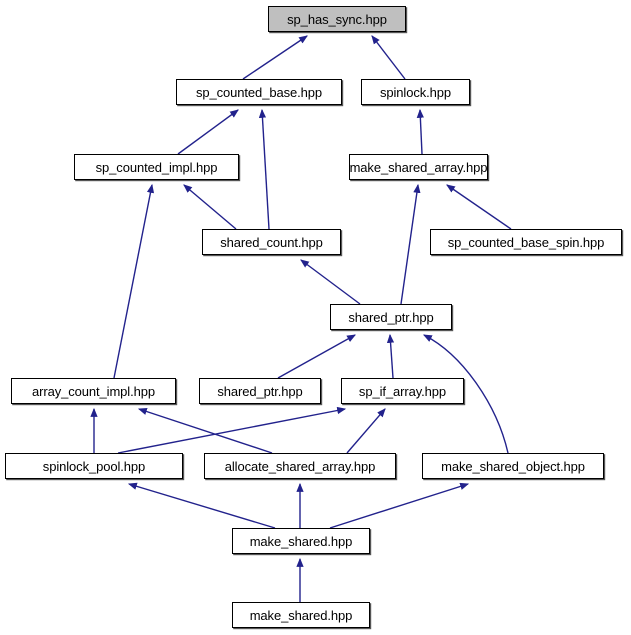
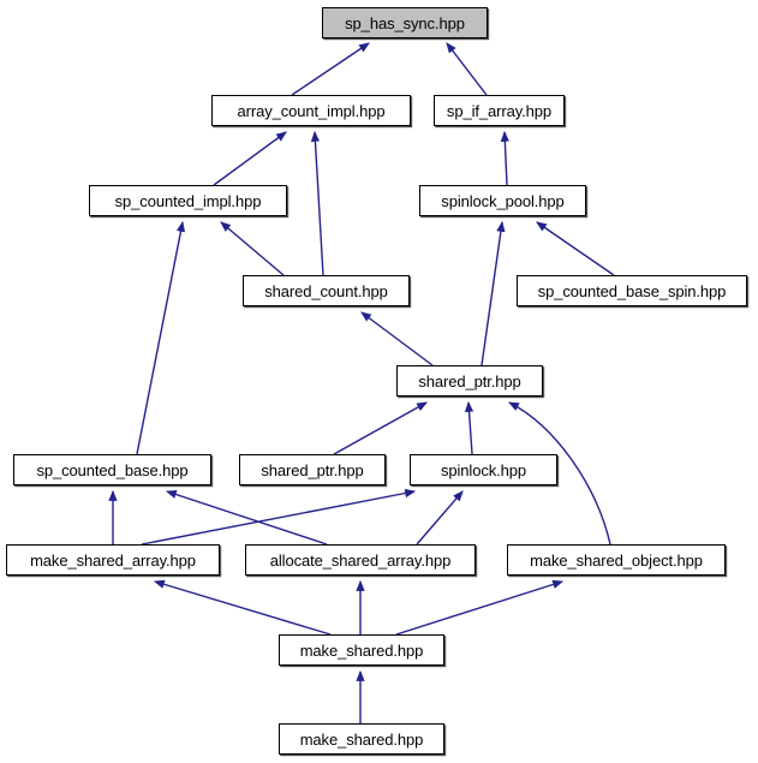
  sp_has_sync.hpp
- sp_counted_base.hpp
+ array_count_impl.hpp
- spinlock.hpp
+ sp_if_array.hpp
  sp_counted_impl.hpp
- make_shared_array.hpp
+ spinlock_pool.hpp
  shared_count.hpp
  sp_counted_base_spin.hpp
  shared_ptr.hpp
- array_count_impl.hpp
+ sp_counted_base.hpp
  shared_ptr.hpp
- sp_if_array.hpp
+ spinlock.hpp
- spinlock_pool.hpp
+ make_shared_array.hpp
  allocate_shared_array.hpp
  make_shared_object.hpp
  make_shared.hpp
  make_shared.hpp
